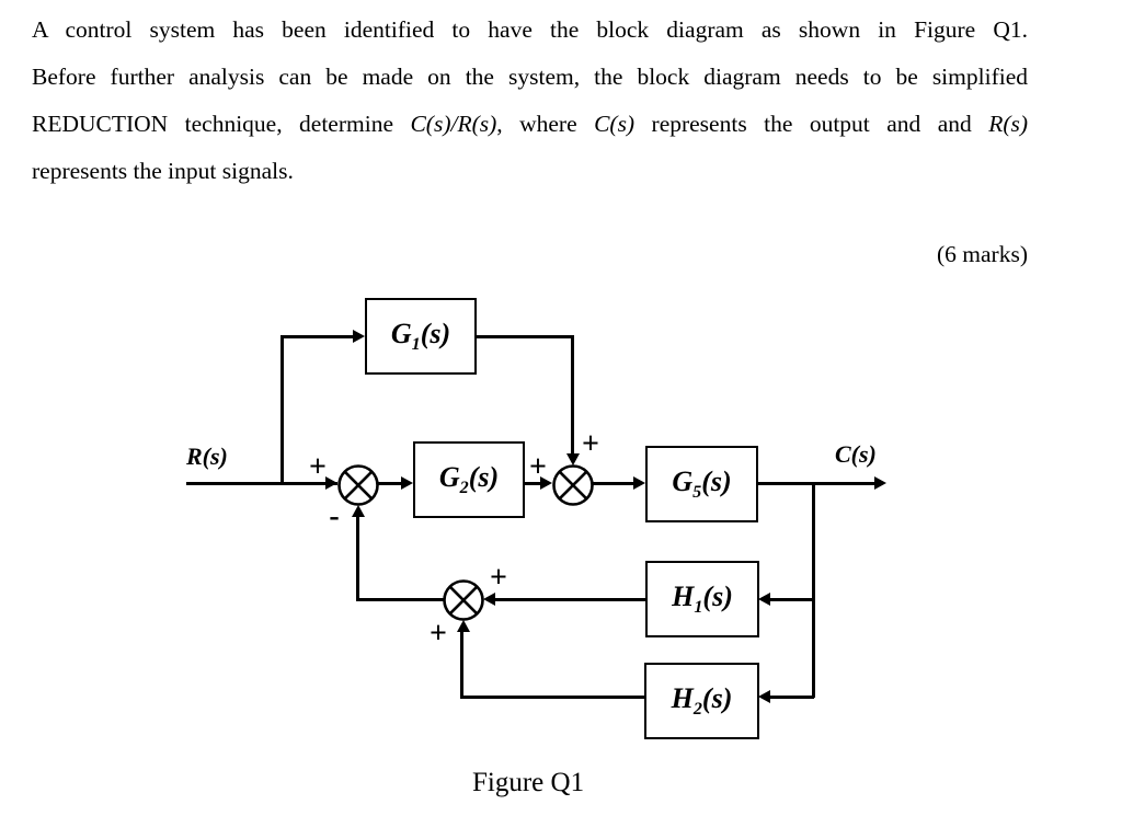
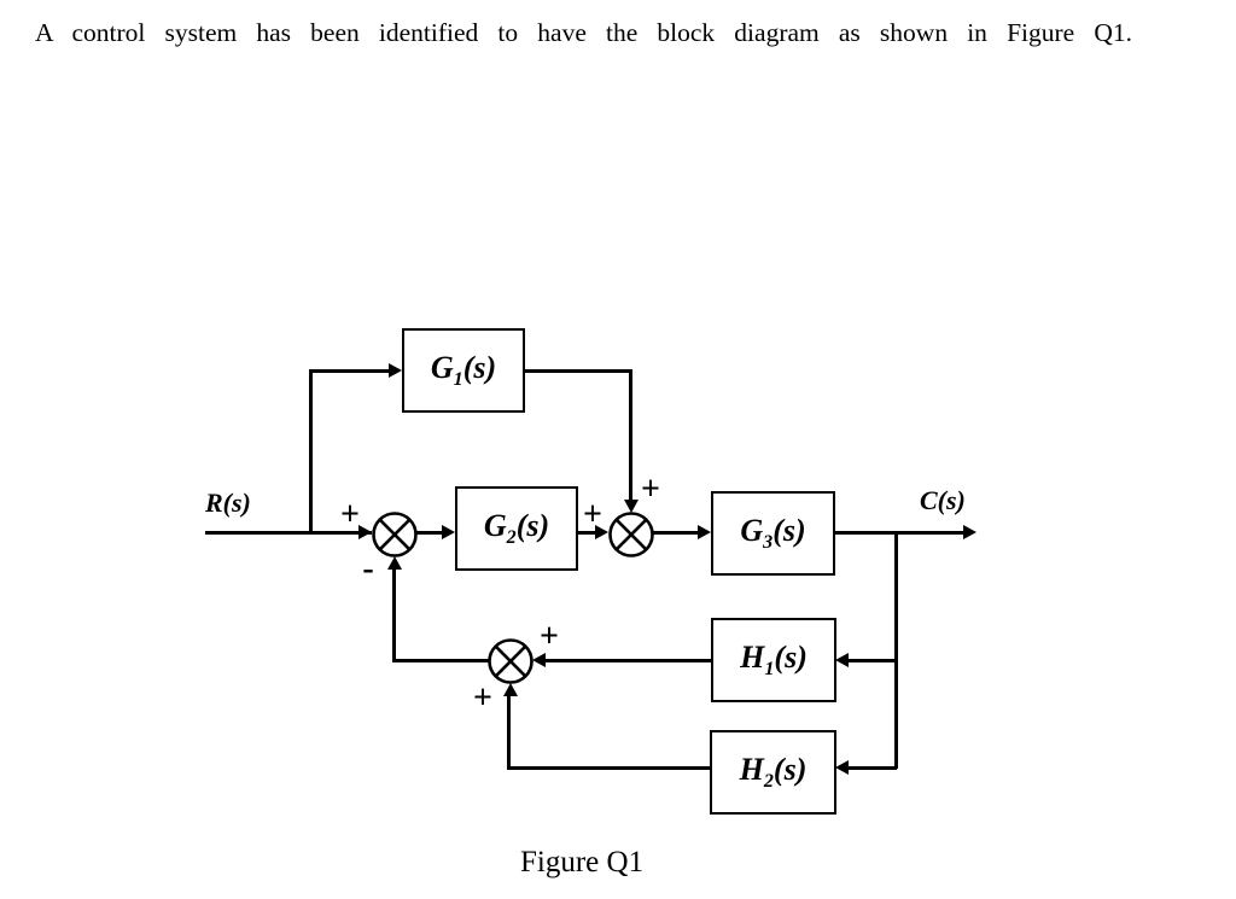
  A control system has been identified to have the block diagram as shown in Figure Q1.
- Before further analysis can be made on the system, the block diagram needs to be simplified
- REDUCTION technique, determine C(s)/R(s), where C(s) represents the output and and R(s)
- represents the input signals.
- (6 marks)
  G1(s)
  G2(s)
- G5(s)
+ G3(s)
  H1(s)
  H2(s)
  +
  -
  +
  +
  +
  +
  R(s)
  C(s)
  Figure Q1
